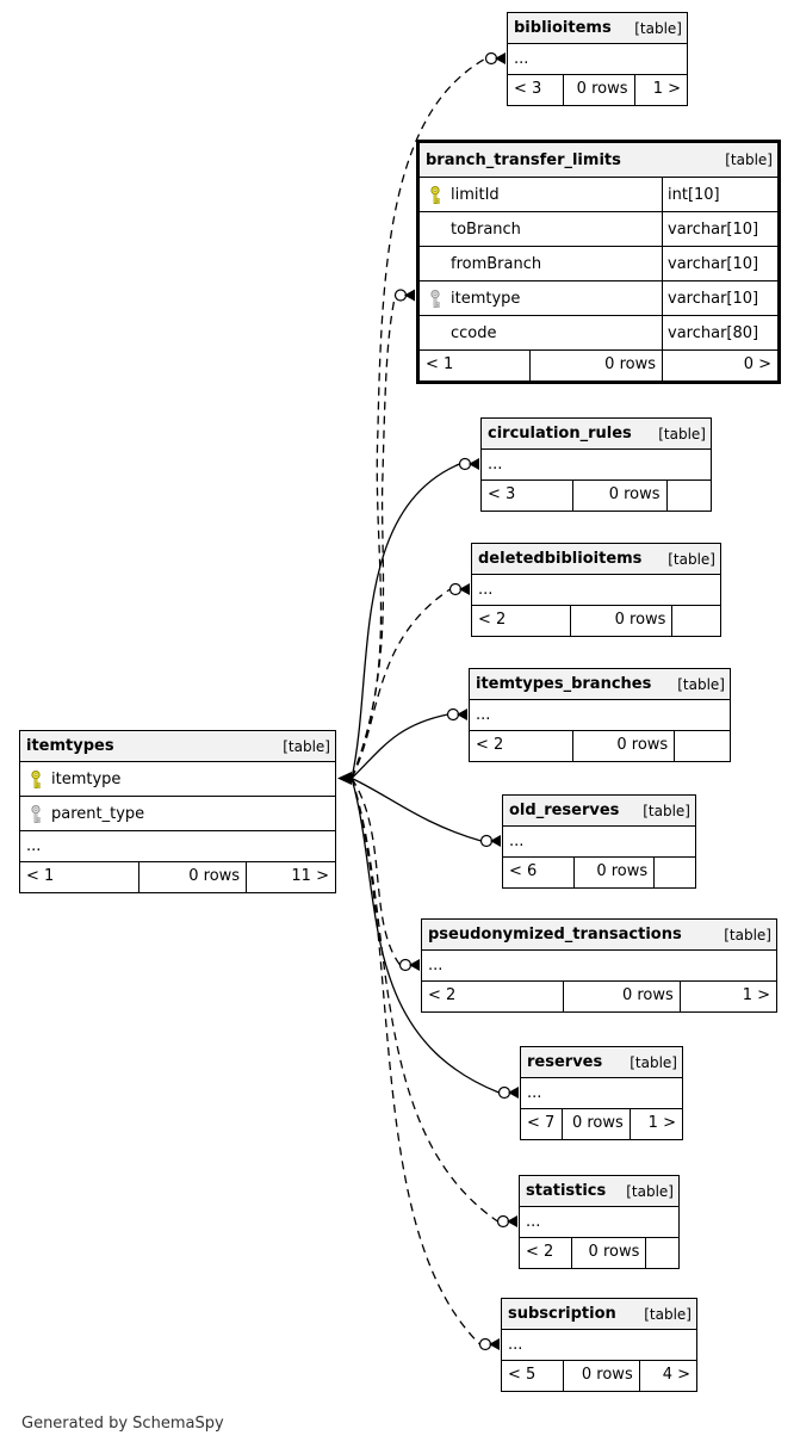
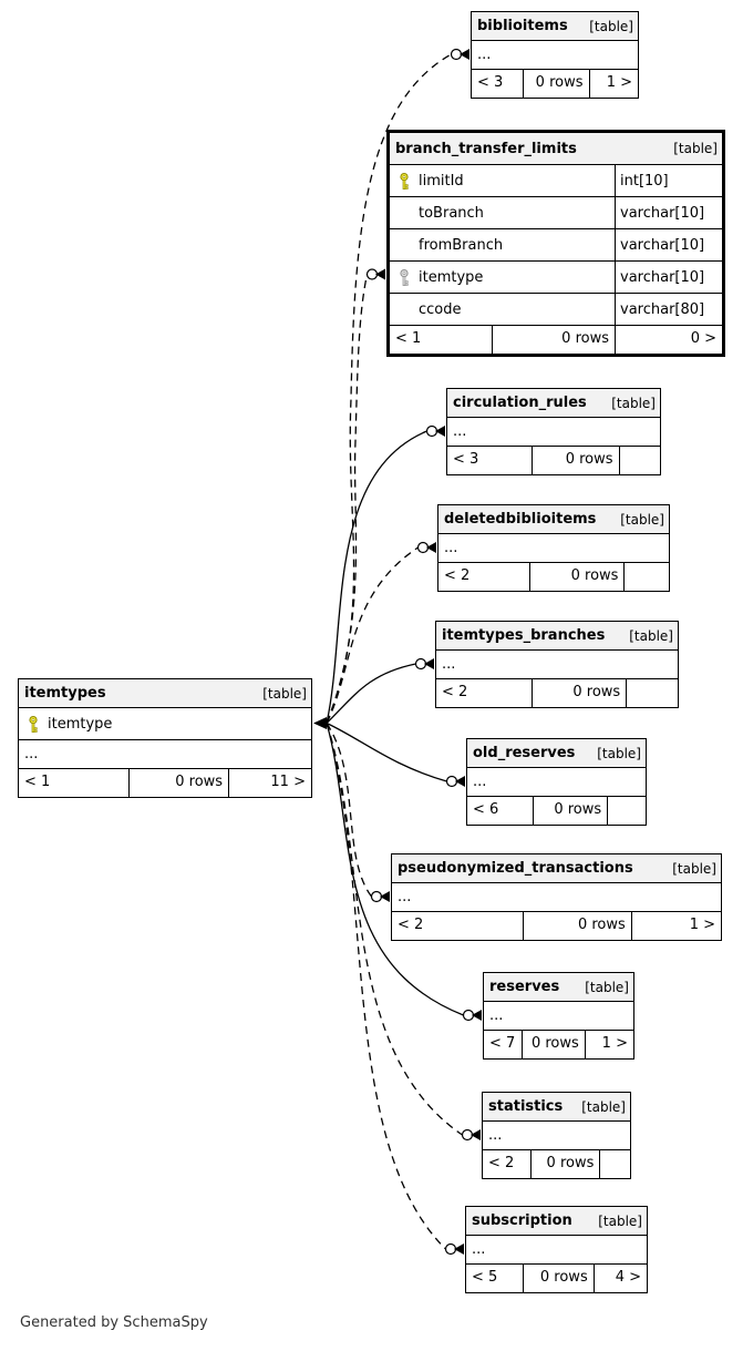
  Generated by SchemaSpy
  itemtypes
  [table]
  itemtype
- parent_type
  ...
  < 1
  0 rows
  11 >
  biblioitems
  [table]
  ...
  < 3
  0 rows
  1 >
  branch_transfer_limits
  [table]
  limitId
  int[10]
  toBranch
  varchar[10]
  fromBranch
  varchar[10]
  itemtype
  varchar[10]
  ccode
  varchar[80]
  < 1
  0 rows
  0 >
  circulation_rules
  [table]
  ...
  < 3
  0 rows
  deletedbiblioitems
  [table]
  ...
  < 2
  0 rows
  itemtypes_branches
  [table]
  ...
  < 2
  0 rows
  old_reserves
  [table]
  ...
  < 6
  0 rows
  pseudonymized_transactions
  [table]
  ...
  < 2
  0 rows
  1 >
  reserves
  [table]
  ...
  < 7
  0 rows
  1 >
  statistics
  [table]
  ...
  < 2
  0 rows
  subscription
  [table]
  ...
  < 5
  0 rows
  4 >
